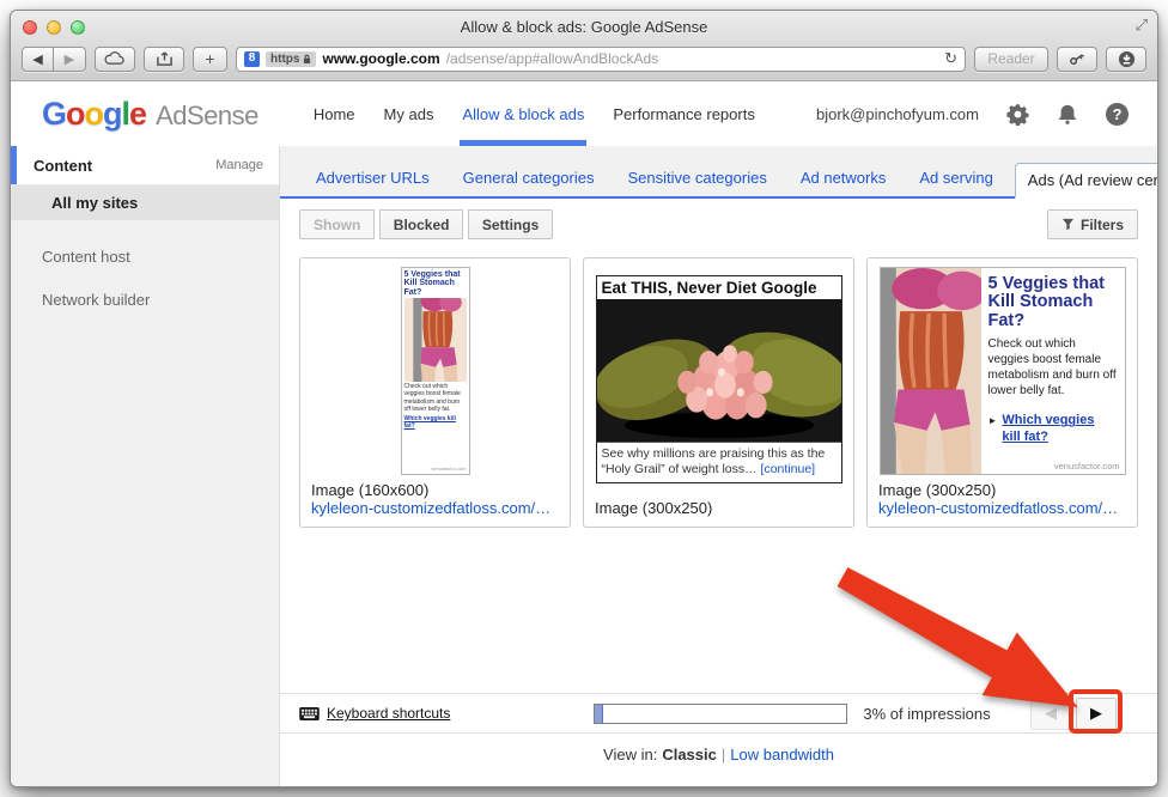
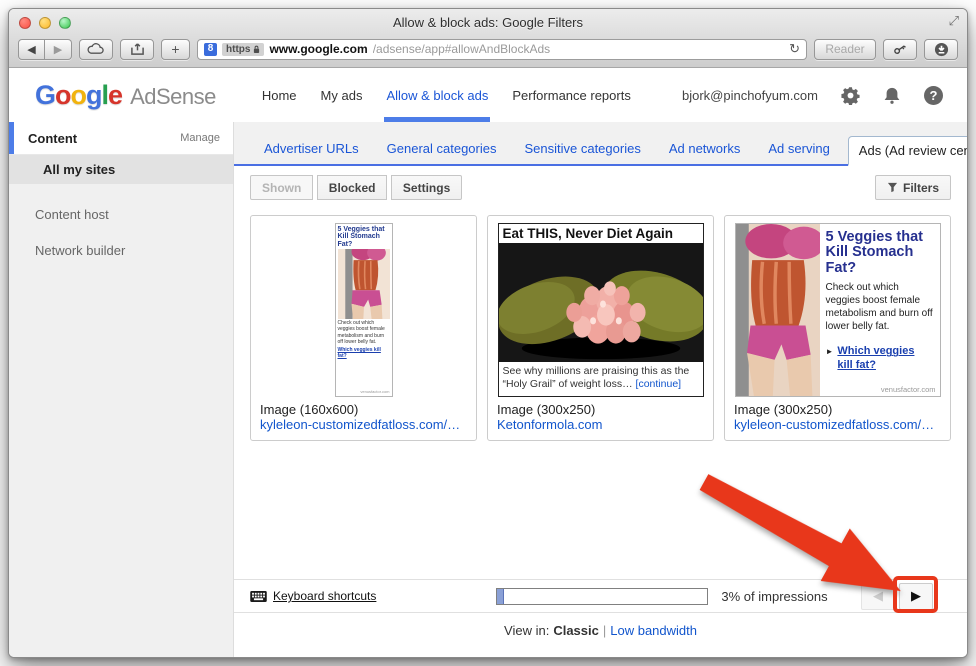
- Allow & block ads: Google AdSense
+ Allow & block ads: Google Filters
  ⤢
  ◀
  ▶
  +
  8
  https
  www.google.com
  /adsense/app#allowAndBlockAds
  ↻
  Reader
  Google
  AdSense
  Home
  My ads
  Allow & block ads
  Performance reports
  bjork@pinchofyum.com
  ?
  Content
  Manage
  All my sites
  Content host
  Network builder
  Advertiser URLs
  General categories
  Sensitive categories
  Ad networks
  Ad serving
  Ads (Ad review ce
  Shown Blocked Settings
  Filters
  Image (160x600)
  kyleleon-customizedfatloss.com/…
- Eat THIS, Never Diet Google
+ Eat THIS, Never Diet Again
  See why millions are praising this as the “Holy Grail” of weight loss… [continue]
  Image (300x250)
+ Ketonformola.com
  5 Veggies that Kill Stomach Fat?
  Check out which veggies boost female metabolism and burn off lower belly fat.
  ►
  Which veggies kill fat?
  venusfactor.com
  Image (300x250)
  kyleleon-customizedfatloss.com/…
  Keyboard shortcuts
  3% of impressions
  ◀
  ▶
  View in:
  Classic
  |
  Low bandwidth
